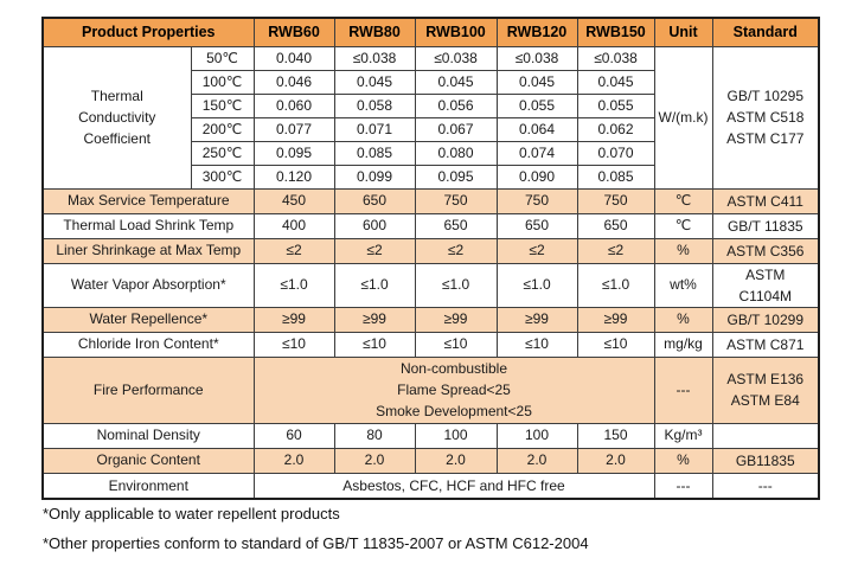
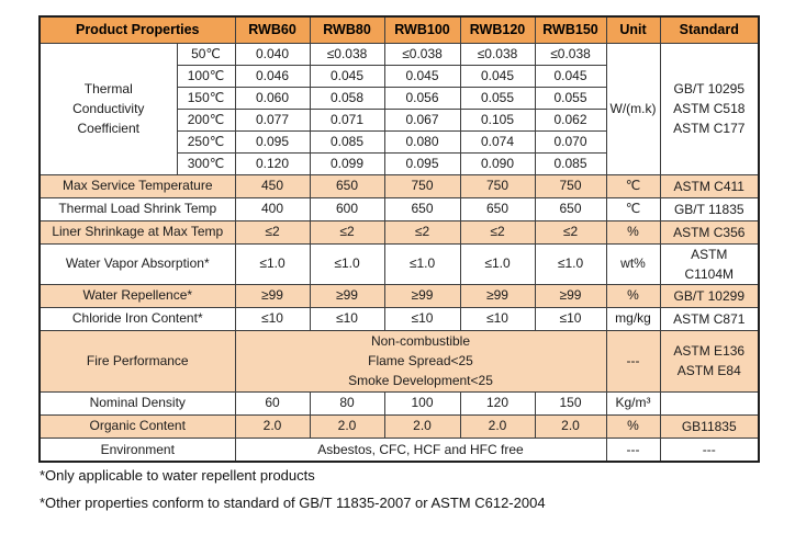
  Product Properties	RWB60	RWB80	RWB100	RWB120	RWB150	Unit	Standard
  ThermalConductivityCoefficient	50℃	0.040	≤0.038	≤0.038	≤0.038	≤0.038	W/(m.k)	GB/T 10295ASTM C518ASTM C177
  100℃	0.046	0.045	0.045	0.045	0.045
  150℃	0.060	0.058	0.056	0.055	0.055
- 200℃	0.077	0.071	0.067	0.064	0.062
+ 200℃	0.077	0.071	0.067	0.105	0.062
  250℃	0.095	0.085	0.080	0.074	0.070
  300℃	0.120	0.099	0.095	0.090	0.085
  Max Service Temperature	450	650	750	750	750	℃	ASTM C411
  Thermal Load Shrink Temp	400	600	650	650	650	℃	GB/T 11835
  Liner Shrinkage at Max Temp	≤2	≤2	≤2	≤2	≤2	%	ASTM C356
  Water Vapor Absorption*	≤1.0	≤1.0	≤1.0	≤1.0	≤1.0	wt%	ASTMC1104M
  Water Repellence*	≥99	≥99	≥99	≥99	≥99	%	GB/T 10299
  Chloride Iron Content*	≤10	≤10	≤10	≤10	≤10	mg/kg	ASTM C871
  Fire Performance	Non-combustibleFlame Spread<25Smoke Development<25	---	ASTM E136ASTM E84
- Nominal Density	60	80	100	100	150	Kg/m³
+ Nominal Density	60	80	100	120	150	Kg/m³
  Organic Content	2.0	2.0	2.0	2.0	2.0	%	GB11835
  Environment	Asbestos, CFC, HCF and HFC free	---	---
  *Only applicable to water repellent products
  *Other properties conform to standard of GB/T 11835-2007 or ASTM C612-2004
